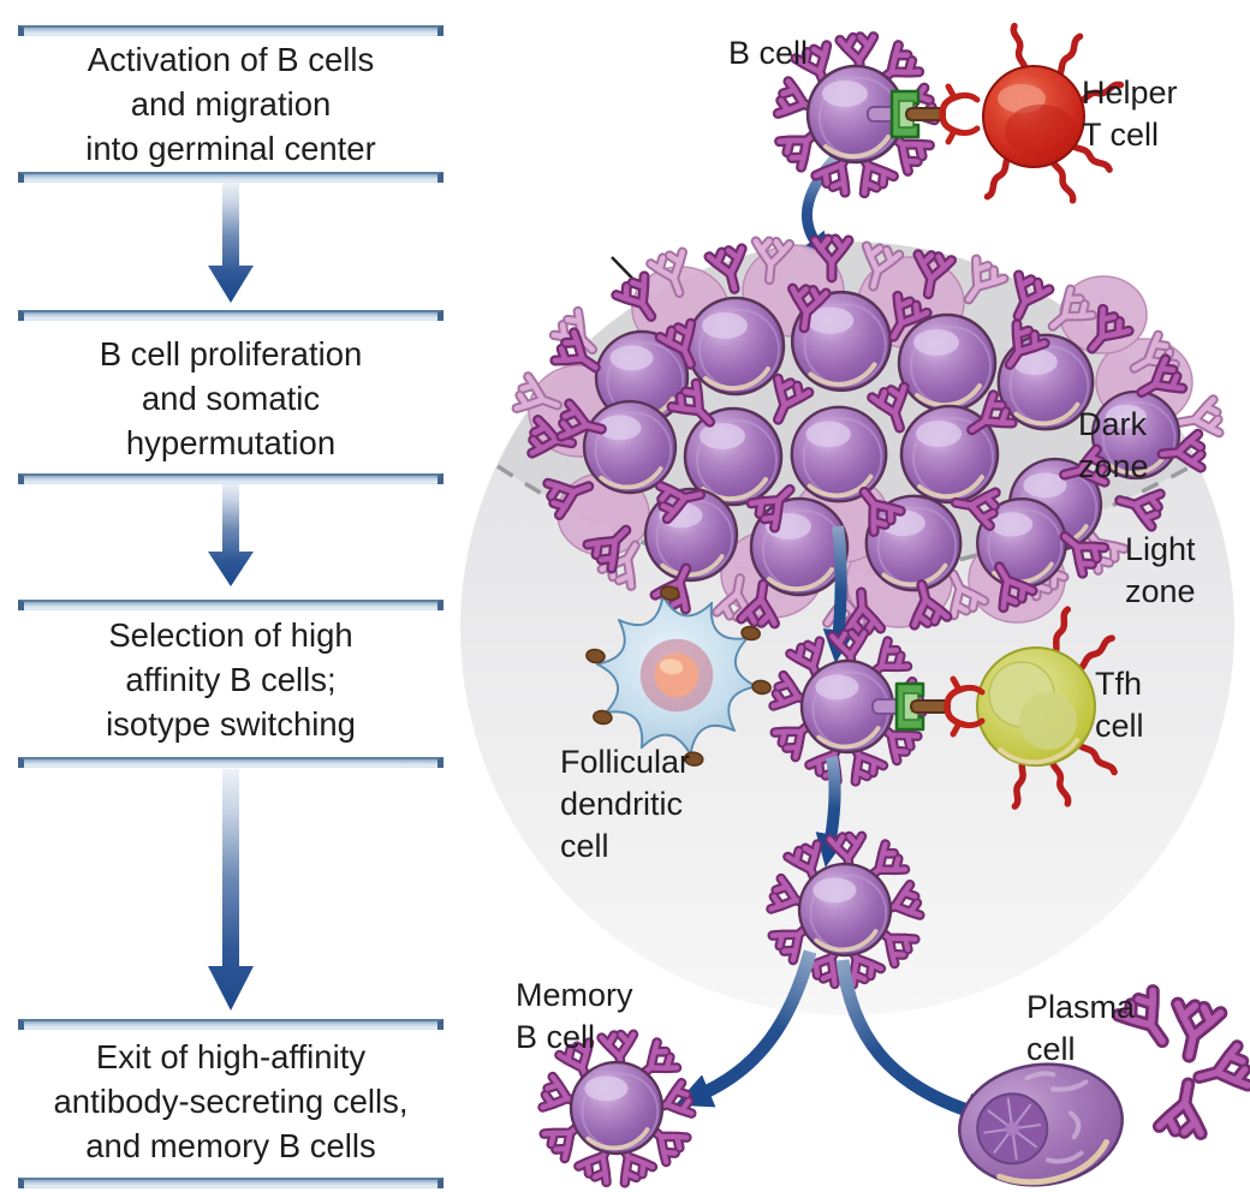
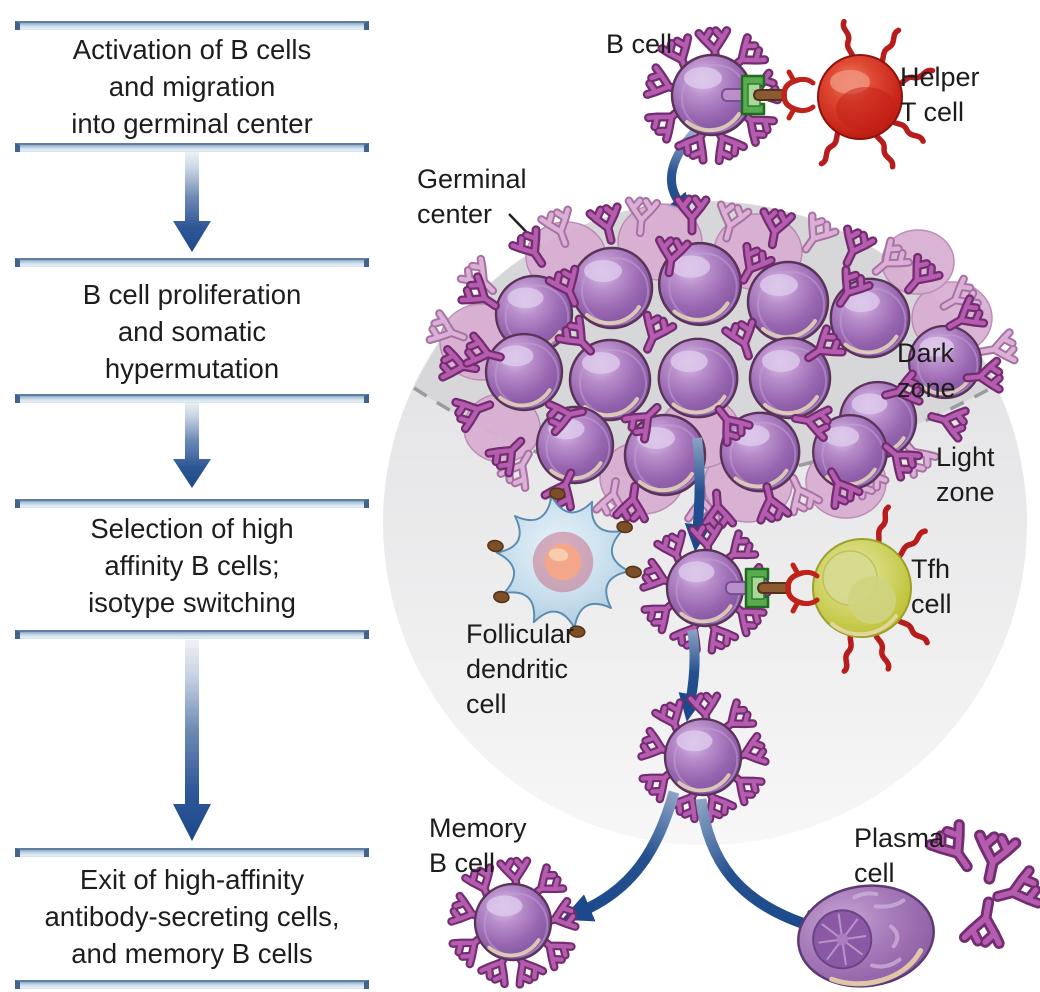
  Activation of B cells
  and migration
  into germinal center
  B cell proliferation
  and somatic
  hypermutation
  Selection of high
  affinity B cells;
  isotype switching
  Exit of high-affinity
  antibody-secreting cells,
  and memory B cells
  B cell
  Helper
  T cell
+ Germinal
+ center
  Dark
  zone
  Light
  zone
  Follicular
  dendritic
  cell
  Tfh
  cell
  Memory
  B cell
  Plasma
  cell
